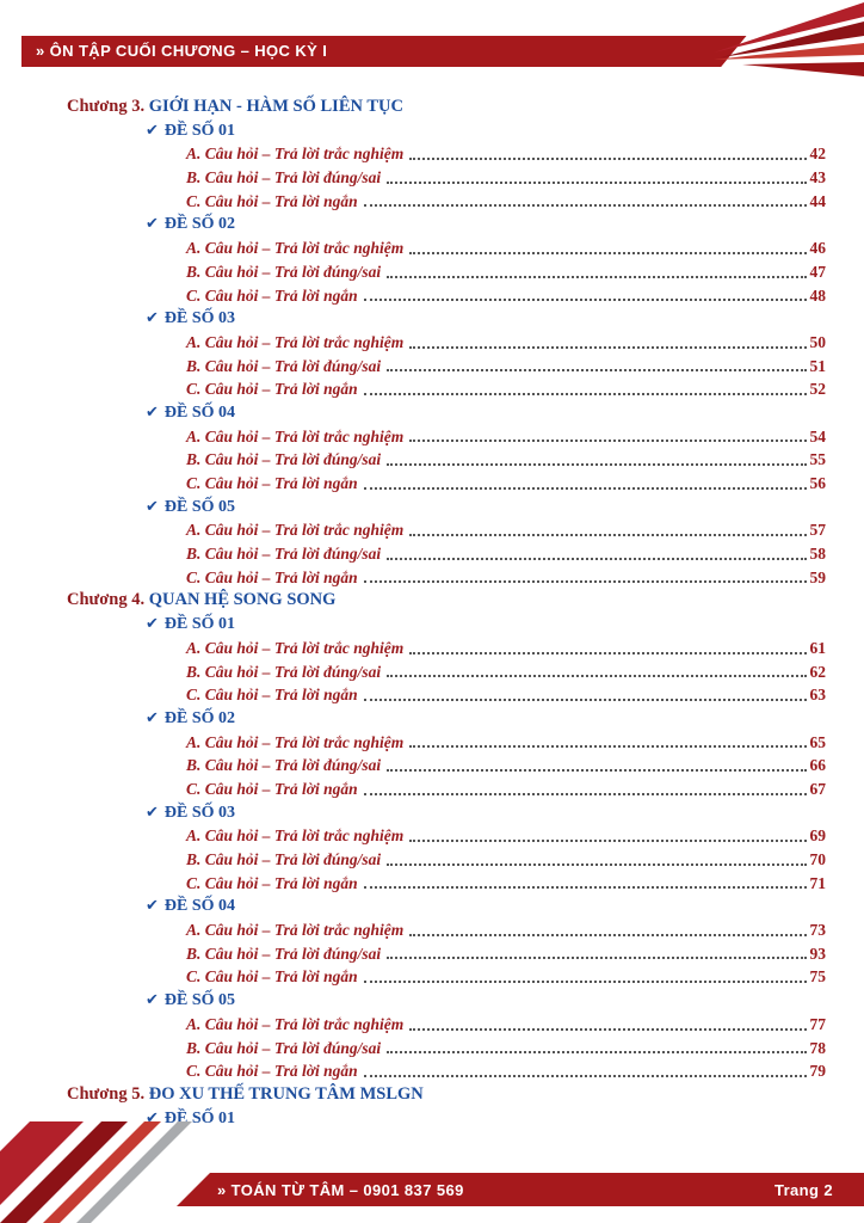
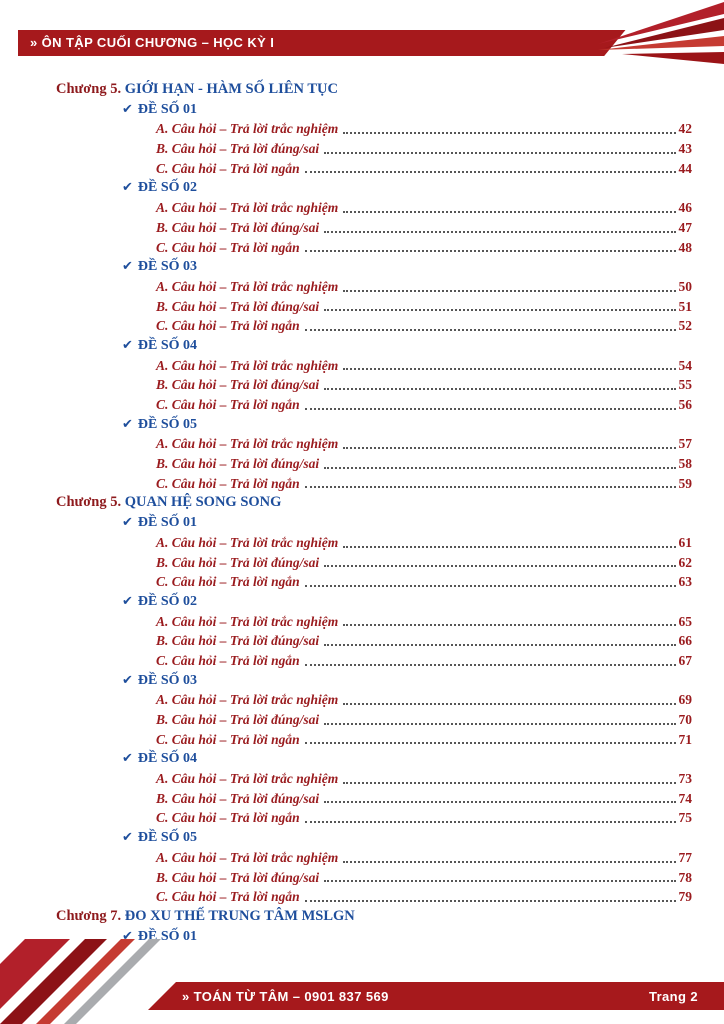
  » ÔN TẬP CUỐI CHƯƠNG – HỌC KỲ I
- Chương 3. GIỚI HẠN - HÀM SỐ LIÊN TỤC
+ Chương 5. GIỚI HẠN - HÀM SỐ LIÊN TỤC
  ✔ ĐỀ SỐ 01
  A. Câu hỏi – Trả lời trắc nghiệm
  42
  B. Câu hỏi – Trả lời đúng/sai
  43
  C. Câu hỏi – Trả lời ngắn
  44
  ✔ ĐỀ SỐ 02
  A. Câu hỏi – Trả lời trắc nghiệm
  46
  B. Câu hỏi – Trả lời đúng/sai
  47
  C. Câu hỏi – Trả lời ngắn
  48
  ✔ ĐỀ SỐ 03
  A. Câu hỏi – Trả lời trắc nghiệm
  50
  B. Câu hỏi – Trả lời đúng/sai
  51
  C. Câu hỏi – Trả lời ngắn
  52
  ✔ ĐỀ SỐ 04
  A. Câu hỏi – Trả lời trắc nghiệm
  54
  B. Câu hỏi – Trả lời đúng/sai
  55
  C. Câu hỏi – Trả lời ngắn
  56
  ✔ ĐỀ SỐ 05
  A. Câu hỏi – Trả lời trắc nghiệm
  57
  B. Câu hỏi – Trả lời đúng/sai
  58
  C. Câu hỏi – Trả lời ngắn
  59
- Chương 4. QUAN HỆ SONG SONG
+ Chương 5. QUAN HỆ SONG SONG
  ✔ ĐỀ SỐ 01
  A. Câu hỏi – Trả lời trắc nghiệm
  61
  B. Câu hỏi – Trả lời đúng/sai
  62
  C. Câu hỏi – Trả lời ngắn
  63
  ✔ ĐỀ SỐ 02
  A. Câu hỏi – Trả lời trắc nghiệm
  65
  B. Câu hỏi – Trả lời đúng/sai
  66
  C. Câu hỏi – Trả lời ngắn
  67
  ✔ ĐỀ SỐ 03
  A. Câu hỏi – Trả lời trắc nghiệm
  69
  B. Câu hỏi – Trả lời đúng/sai
  70
  C. Câu hỏi – Trả lời ngắn
  71
  ✔ ĐỀ SỐ 04
  A. Câu hỏi – Trả lời trắc nghiệm
  73
  B. Câu hỏi – Trả lời đúng/sai
- 93
+ 74
  C. Câu hỏi – Trả lời ngắn
  75
  ✔ ĐỀ SỐ 05
  A. Câu hỏi – Trả lời trắc nghiệm
  77
  B. Câu hỏi – Trả lời đúng/sai
  78
  C. Câu hỏi – Trả lời ngắn
  79
- Chương 5. ĐO XU THẾ TRUNG TÂM MSLGN
+ Chương 7. ĐO XU THẾ TRUNG TÂM MSLGN
  ✔ ĐỀ SỐ 01
  » TOÁN TỪ TÂM – 0901 837 569
  Trang 2
